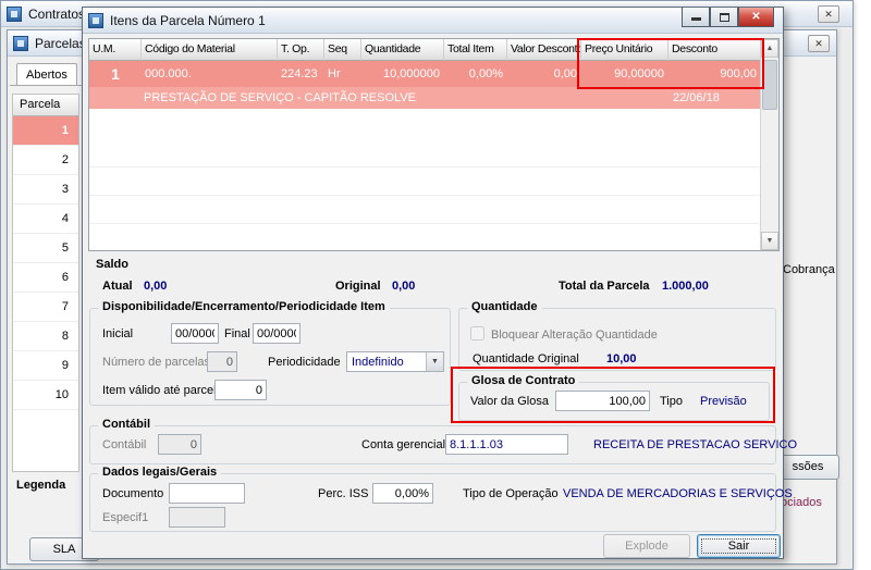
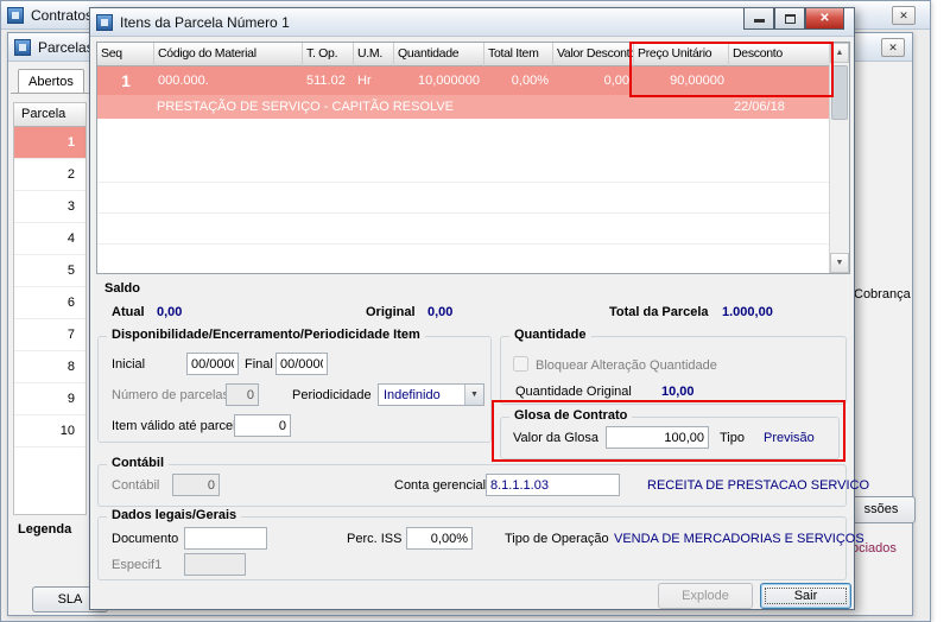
  Contrato
  ✕
  Parcela
  ✕
  Abertos
  Parcela
  1
  2
  3
  4
  5
  6
  7
  8
  9
  10
  Legenda
  SLA
  Cobrança
  ssões
  ociados
  Itens da Parcela Número 1
  ✕
- U.M.
+ Seq
  Código do Material
  T. Op.
- Seq
+ U.M.
  Quantidade
  Total Item
  Valor Descont
  Preço Unitário
  Desconto
  1
  000.000.
- 224.23
+ 511.02
  Hr
  10,000000
  0,00%
  0,00
  90,00000
- 900,00
  PRESTAÇÃO DE SERVIÇO - CAPITÃO RESOLVE
  22/06/18
  Saldo
  Atual
  0,00
  Original
  0,00
  Total da Parcela
  1.000,00
  Disponibilidade/Encerramento/Periodicidade Item
  Inicial
  00/000
  Final
  00/000
  Número de parcela
  0
  Periodicidade
  Indefinido
  Item válido até parce
  0
  Quantidade
  Bloquear Alteração Quantidade
  Quantidade Original
  10,00
  Glosa de Contrato
  Valor da Glosa
  100,00
  Tipo
  Previsão
  Contábil
  Contábil
  0
  Conta gerencial
  8.1.1.1.03
  RECEITA DE PRESTACAO SERVICO
  Dados legais/Gerais
  Documento
  Perc. ISS
  0,00%
  Tipo de Operação
  VENDA DE MERCADORIAS E SERVIÇOS
  Especif1
  Explode
  Sair
